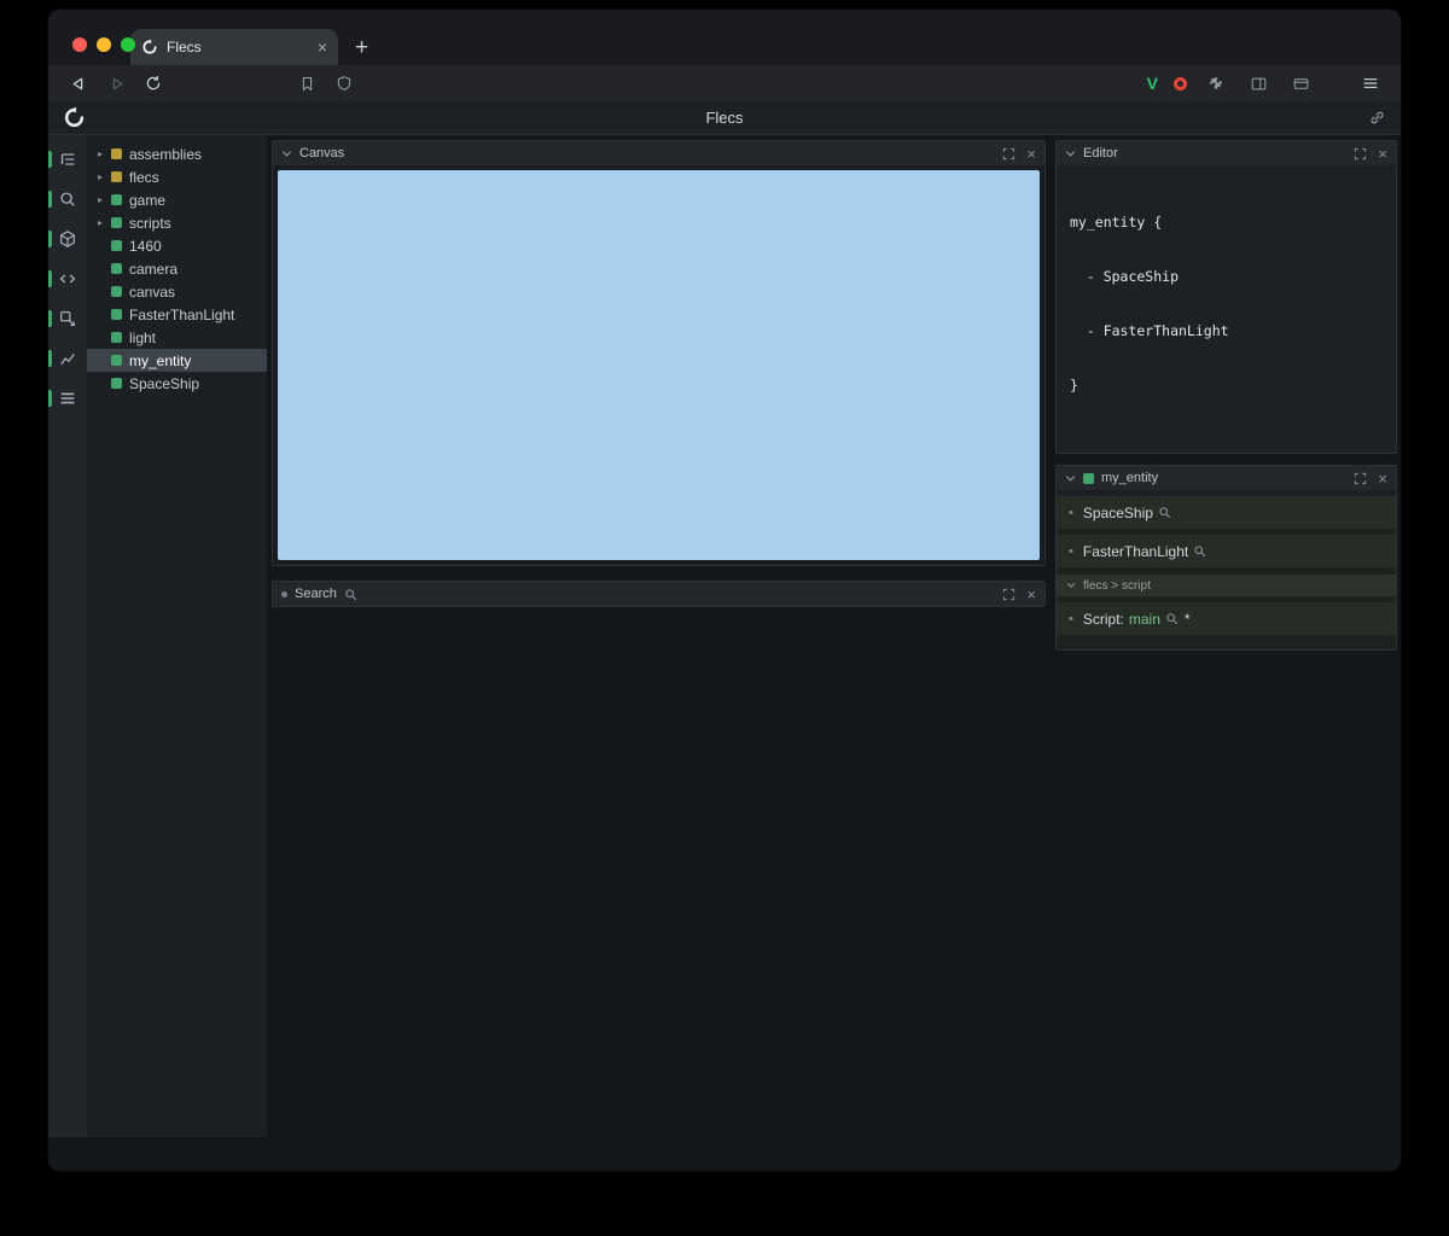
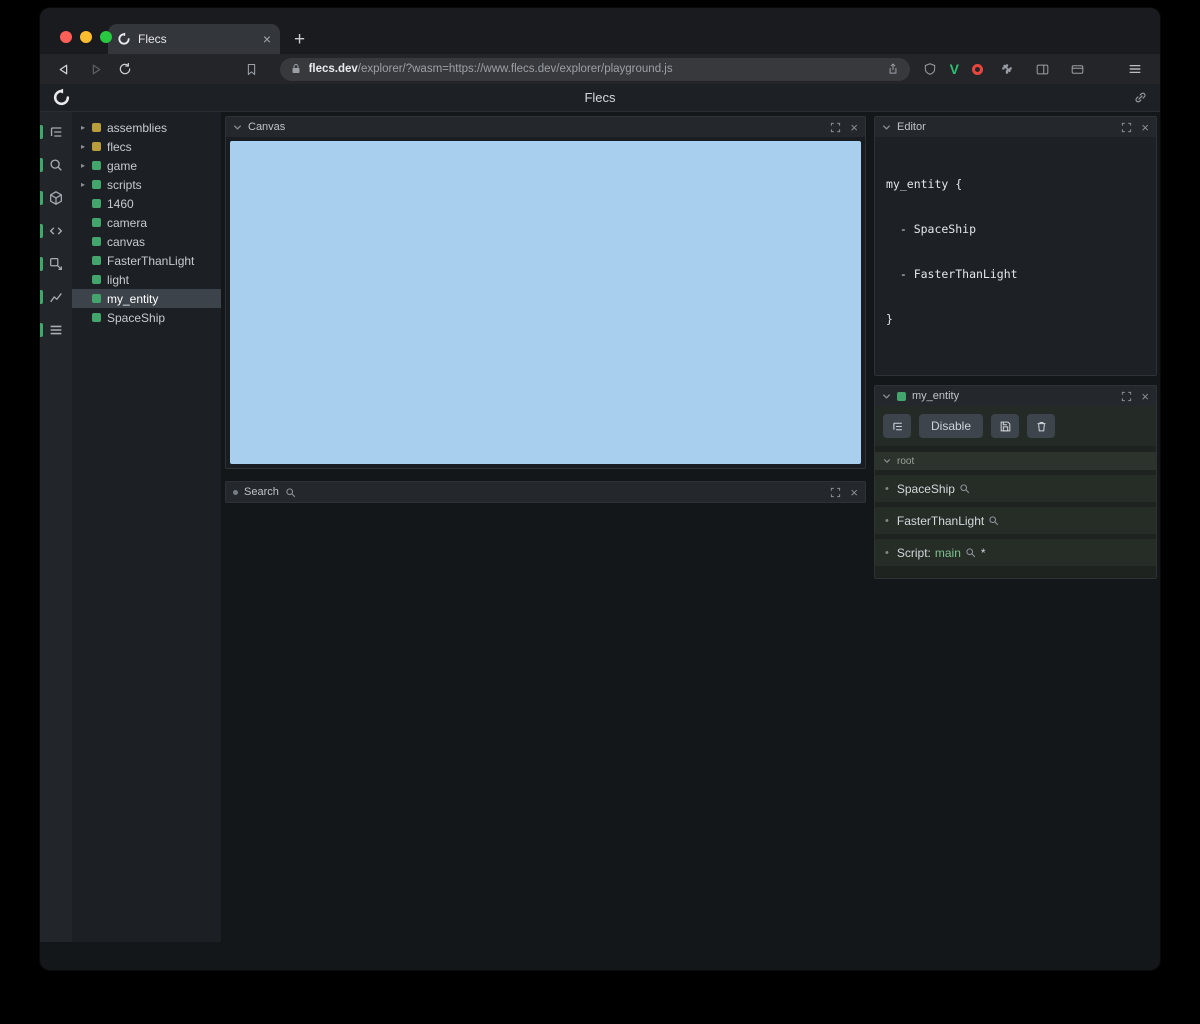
  Flecs
  ×
  +
+ flecs.dev/explorer/?wasm=https://www.flecs.dev/explorer/playground.js
  V
  Flecs
  ▸
  assemblies
  ▸
  flecs
  ▸
  game
  ▸
  scripts
  1460
  camera
  canvas
  FasterThanLight
  light
  my_entity
  SpaceShip
  Canvas
  ×
  Search
  ×
  Editor
  ×
  my_entity {
  - SpaceShip
  - FasterThanLight
  }
  my_entity
  ×
+ Disable
+ root
  •
  SpaceShip
  •
  FasterThanLight
- flecs > script
  •
  Script:
  main
  *
